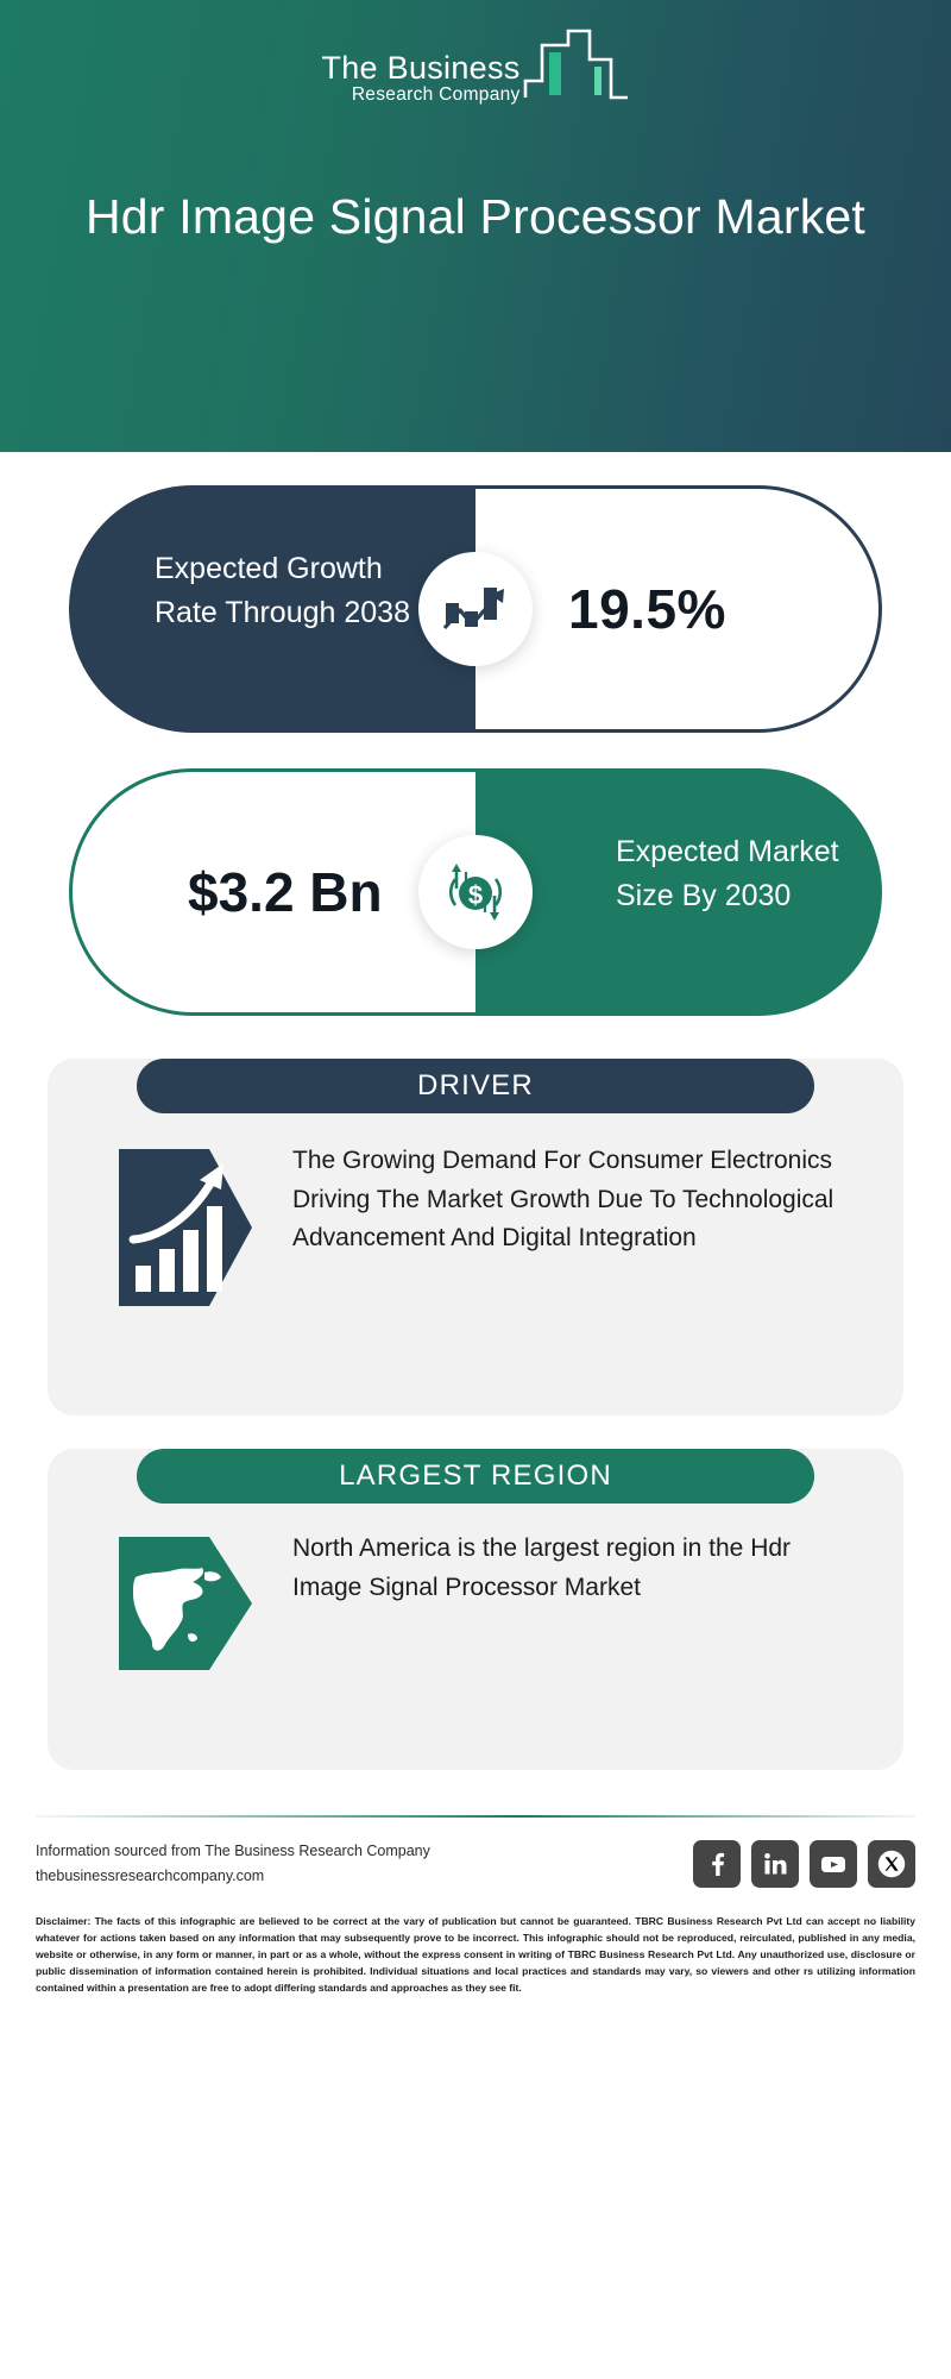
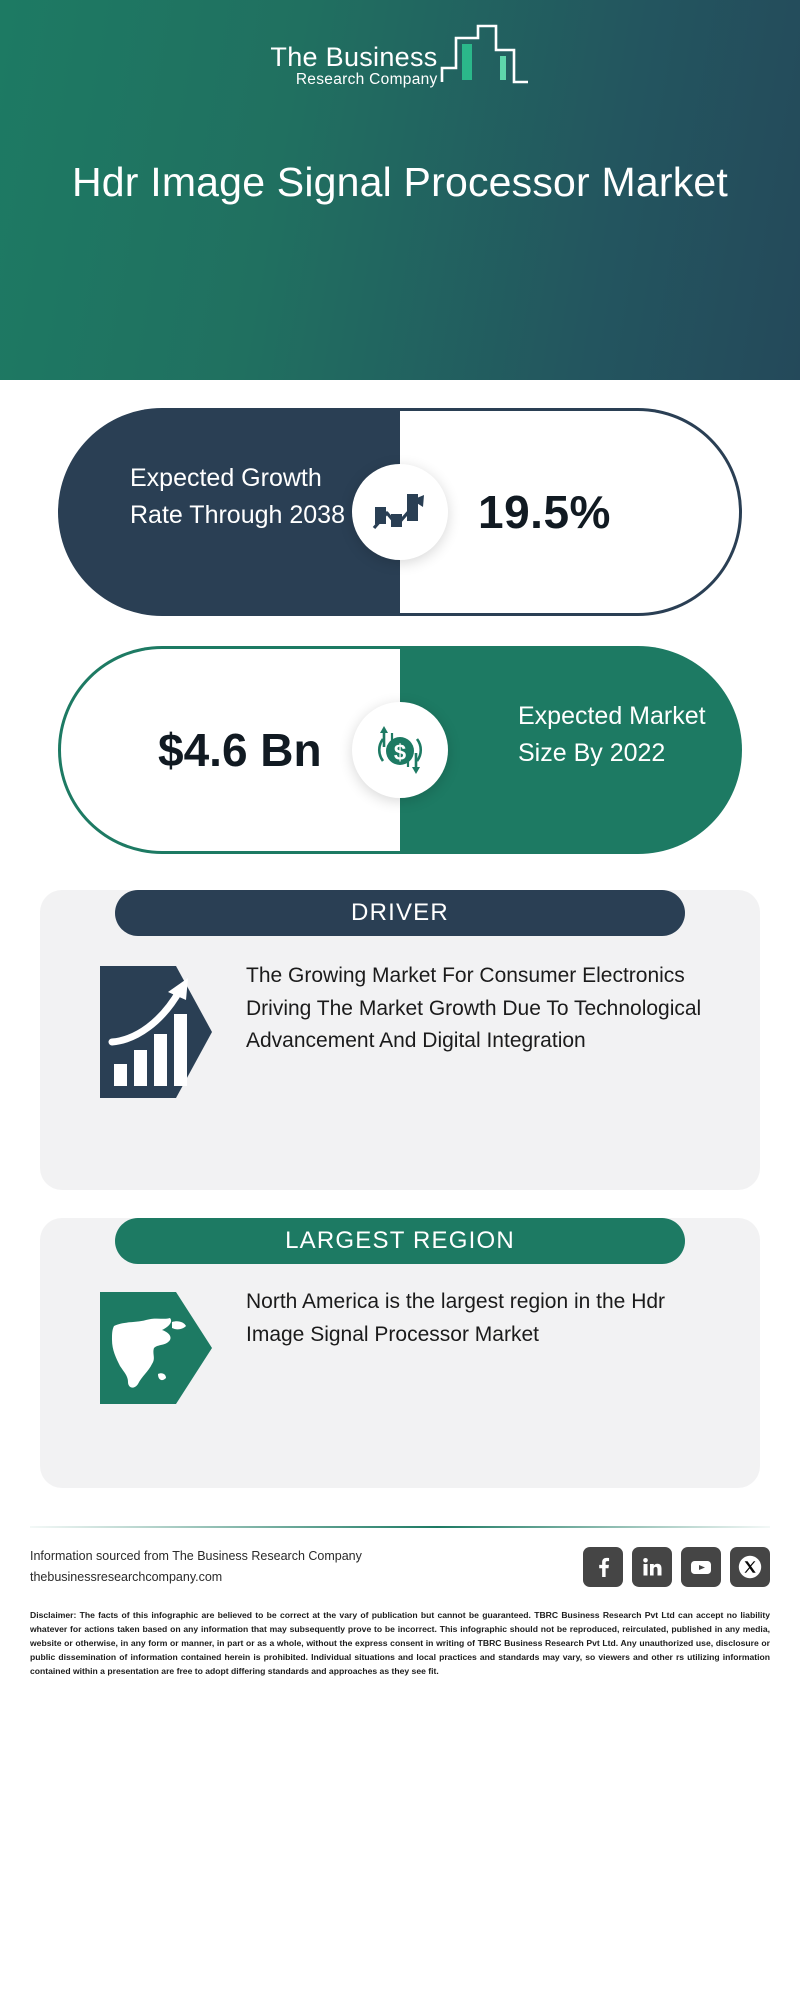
  The Business
  Research Company
  Hdr Image Signal Processor Market
  Expected Growth Rate Through 2038
  19.5%
- $3.2 Bn
+ $4.6 Bn
  $
- Expected Market Size By 2030
+ Expected Market Size By 2022
  DRIVER
- The Growing Demand For Consumer Electronics Driving The Market Growth Due To Technological Advancement And Digital Integration
+ The Growing Market For Consumer Electronics Driving The Market Growth Due To Technological Advancement And Digital Integration
  LARGEST REGION
  North America is the largest region in the Hdr Image Signal Processor Market
  Information sourced from The Business Research Company
  thebusinessresearchcompany.com
  Disclaimer: The facts of this infographic are believed to be correct at the vary of publication but cannot be guaranteed. TBRC Business Research Pvt Ltd can accept no liability whatever for actions taken based on any information that may subsequently prove to be incorrect. This infographic should not be reproduced, reirculated, published in any media, website or otherwise, in any form or manner, in part or as a whole, without the express consent in writing of TBRC Business Research Pvt Ltd. Any unauthorized use, disclosure or public dissemination of information contained herein is prohibited. Individual situations and local practices and standards may vary, so viewers and other rs utilizing information contained within a presentation are free to adopt differing standards and approaches as they see fit.
